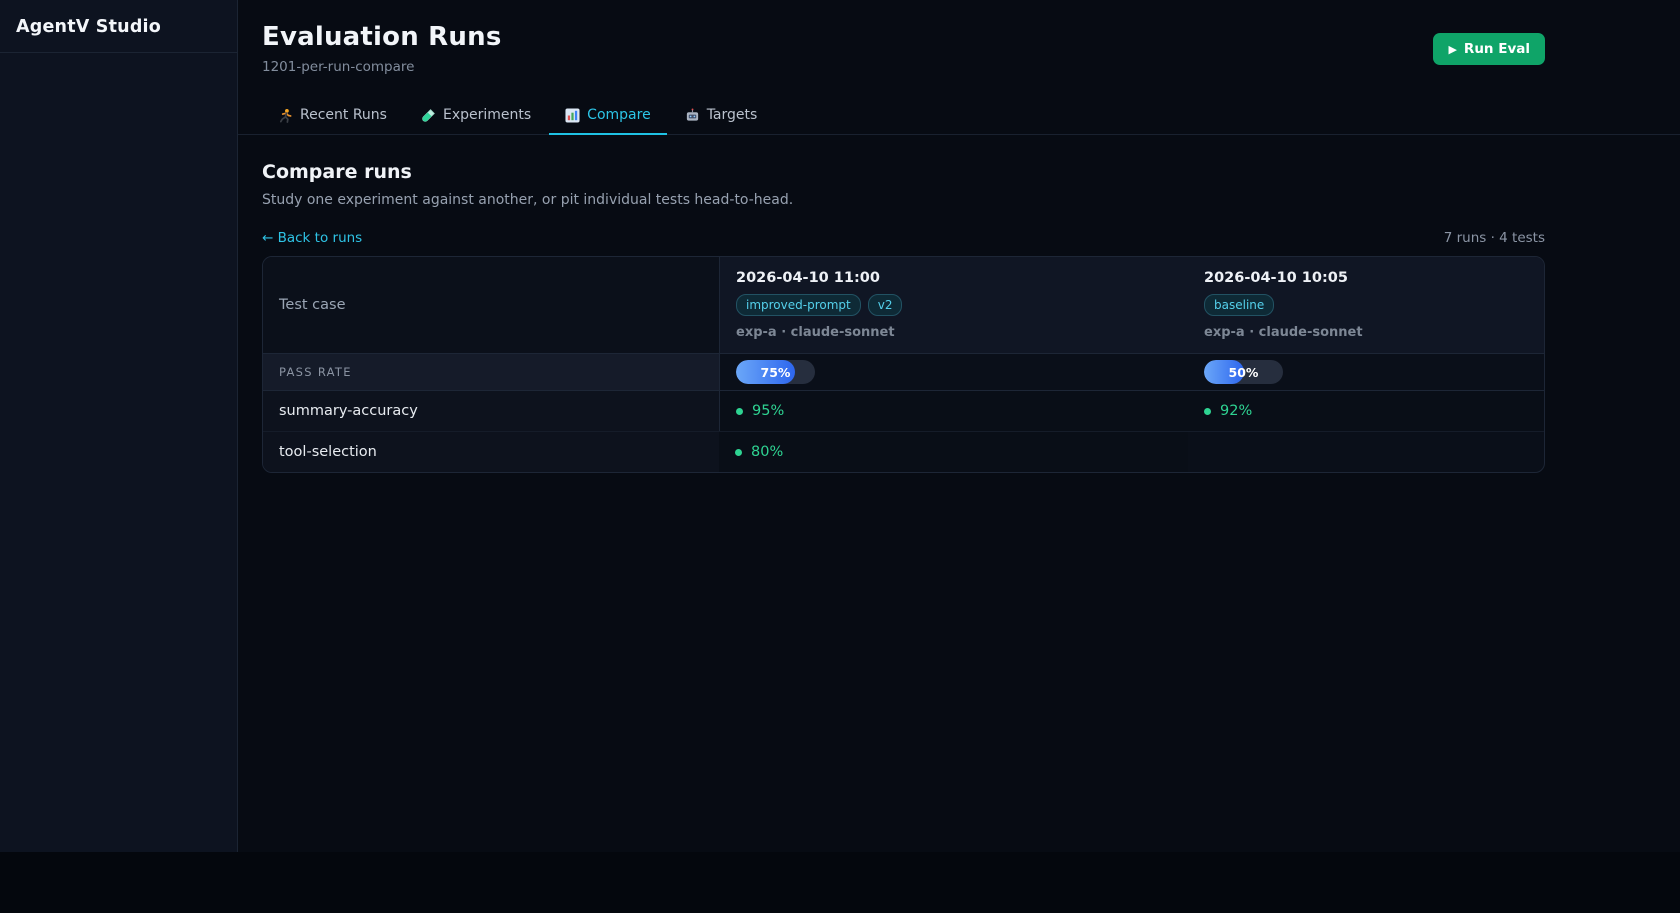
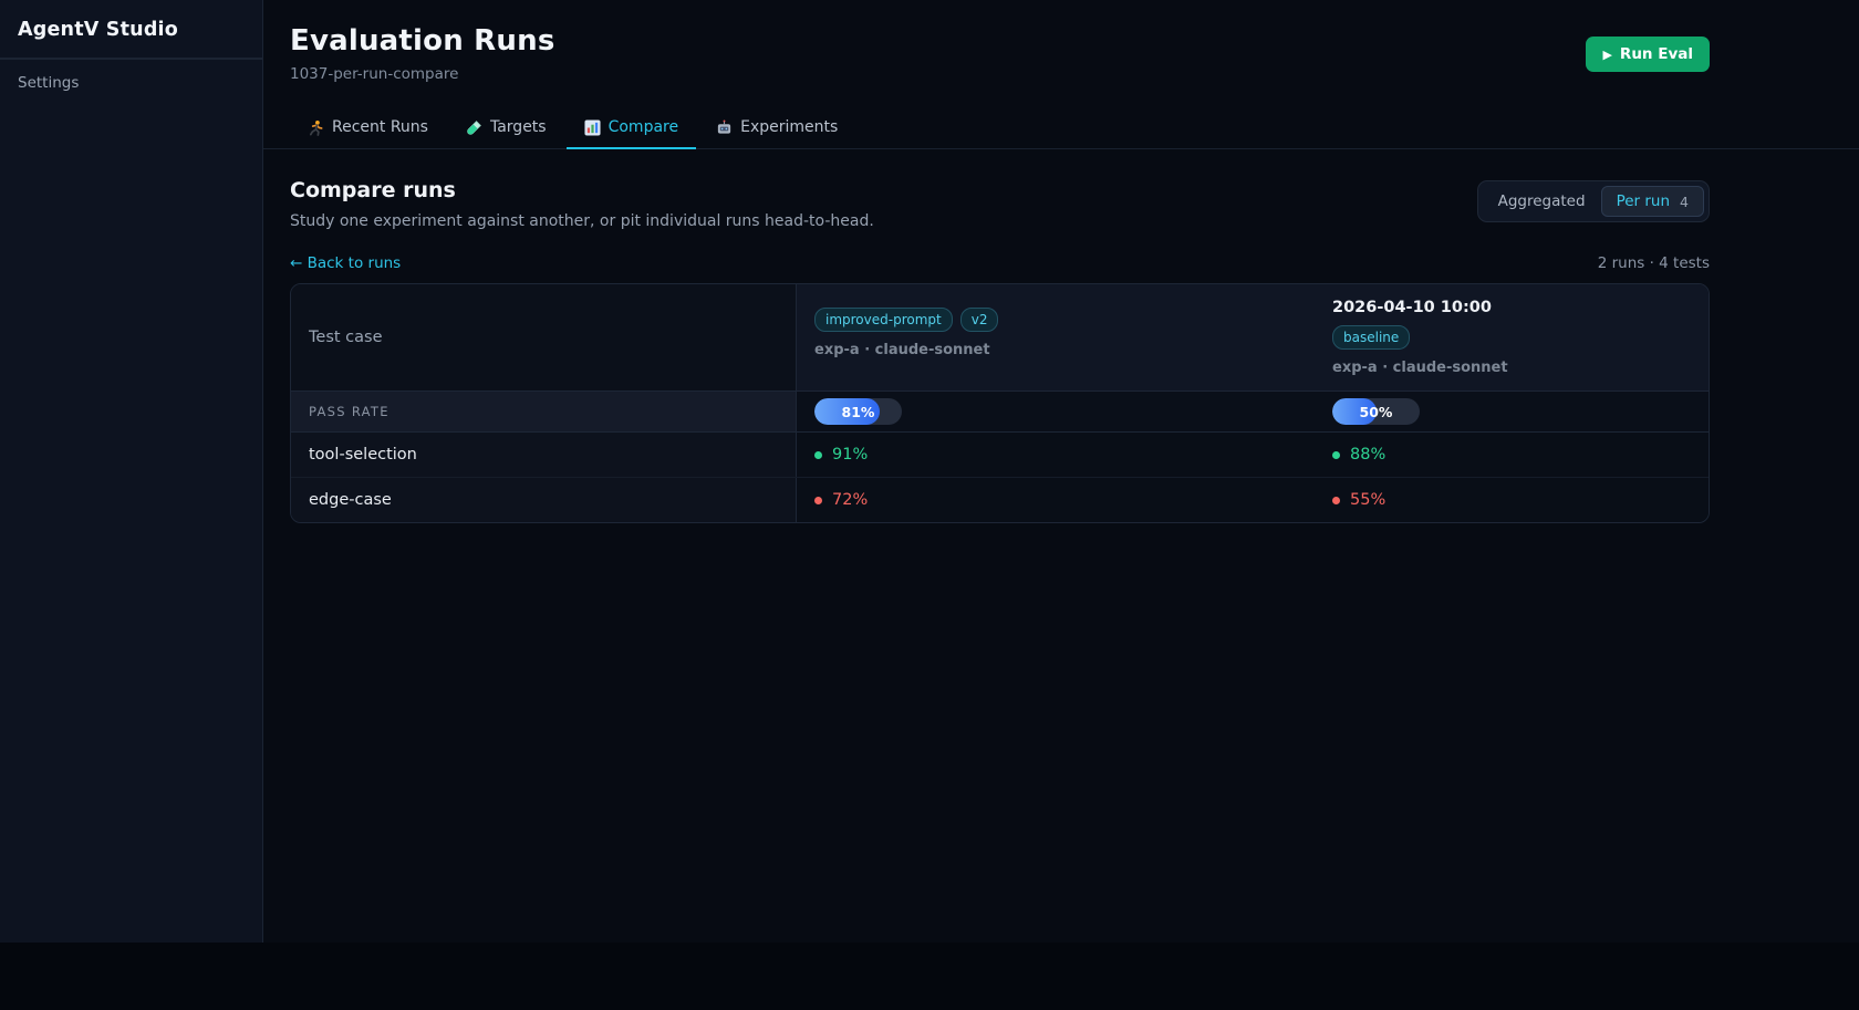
  AgentV Studio
+ Settings
  Evaluation Runs
- 1201-per-run-compare
+ 1037-per-run-compare
  ▶
  Run Eval
  Recent Runs
- Experiments
+ Targets
  Compare
- Targets
+ Experiments
  Compare runs
- Study one experiment against another, or pit individual tests head-to-head.
+ Study one experiment against another, or pit individual runs head-to-head.
+ Aggregated
+ Per run
+ 4
  ← Back to runs
- 7 runs · 4 tests
+ 2 runs · 4 tests
  Test case
- 2026-04-10 11:00
  improved-prompt
  v2
  exp-a · claude-sonnet
- 2026-04-10 10:05
+ 2026-04-10 10:00
  baseline
  exp-a · claude-sonnet
  PASS RATE
- 75%
+ 81%
  50%
- summary-accuracy
- 95%
- 92%
  tool-selection
+ 91%
- 80%
+ 88%
+ edge-case
+ 72%
+ 55%
